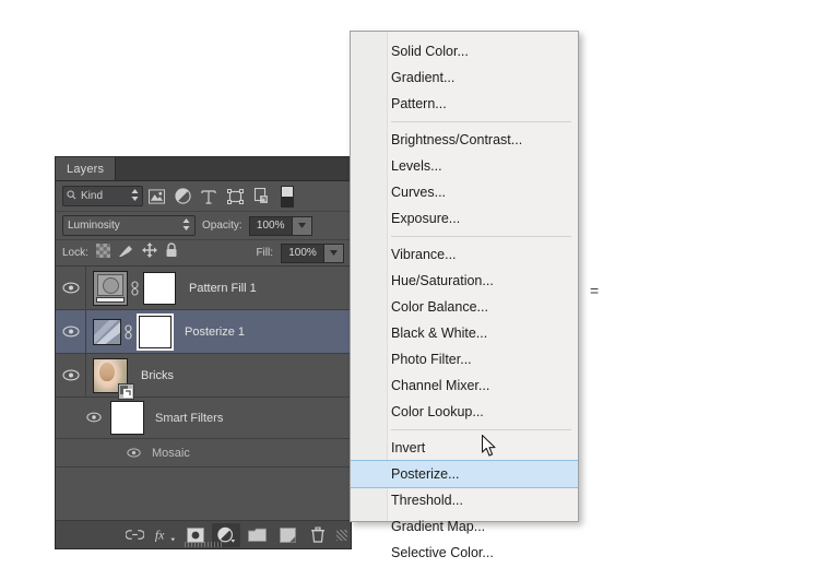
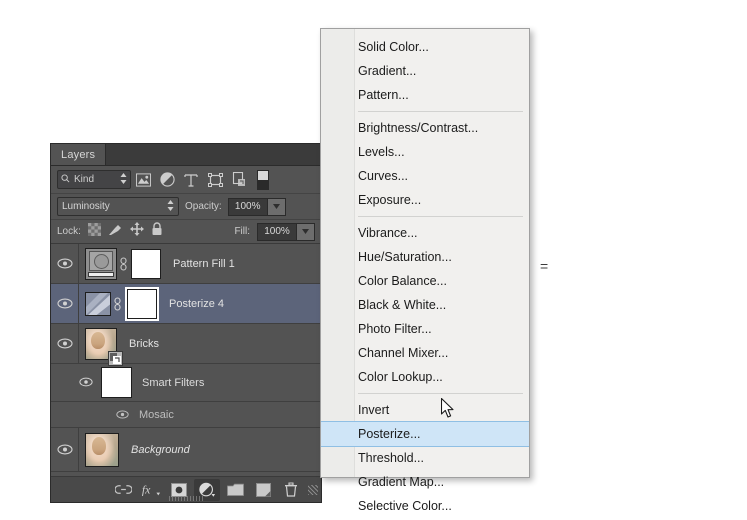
  Layers
  Kind
  Luminosity
  Opacity:
  100%
  Lock:
  Fill:
  100%
  Pattern Fill 1
- Posterize 1
+ Posterize 4
  Bricks
  Smart Filters
  Mosaic
+ Background
  fx
  Solid Color...
  Gradient...
  Pattern...
  Brightness/Contrast...
  Levels...
  Curves...
  Exposure...
  Vibrance...
  Hue/Saturation...
  Color Balance...
  Black & White...
  Photo Filter...
  Channel Mixer...
  Color Lookup...
  Invert
  Posterize...
  Threshold...
  Gradient Map...
  Selective Color...
  =
